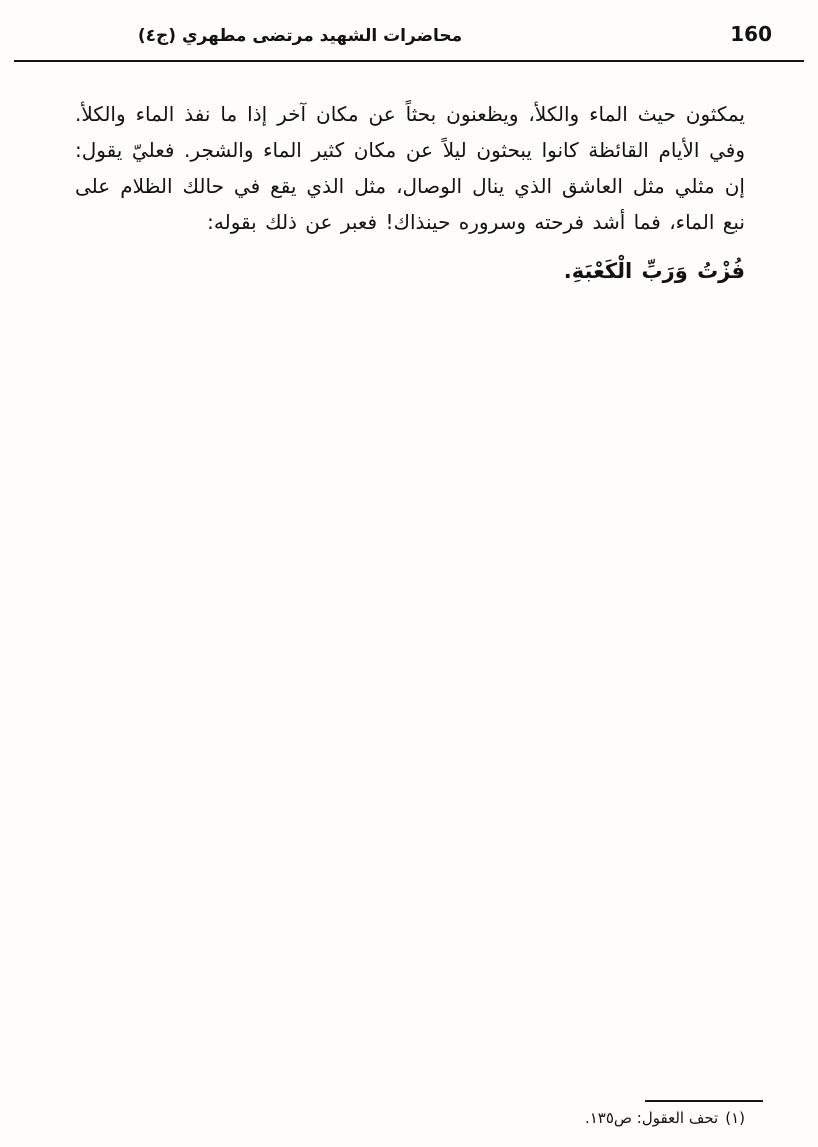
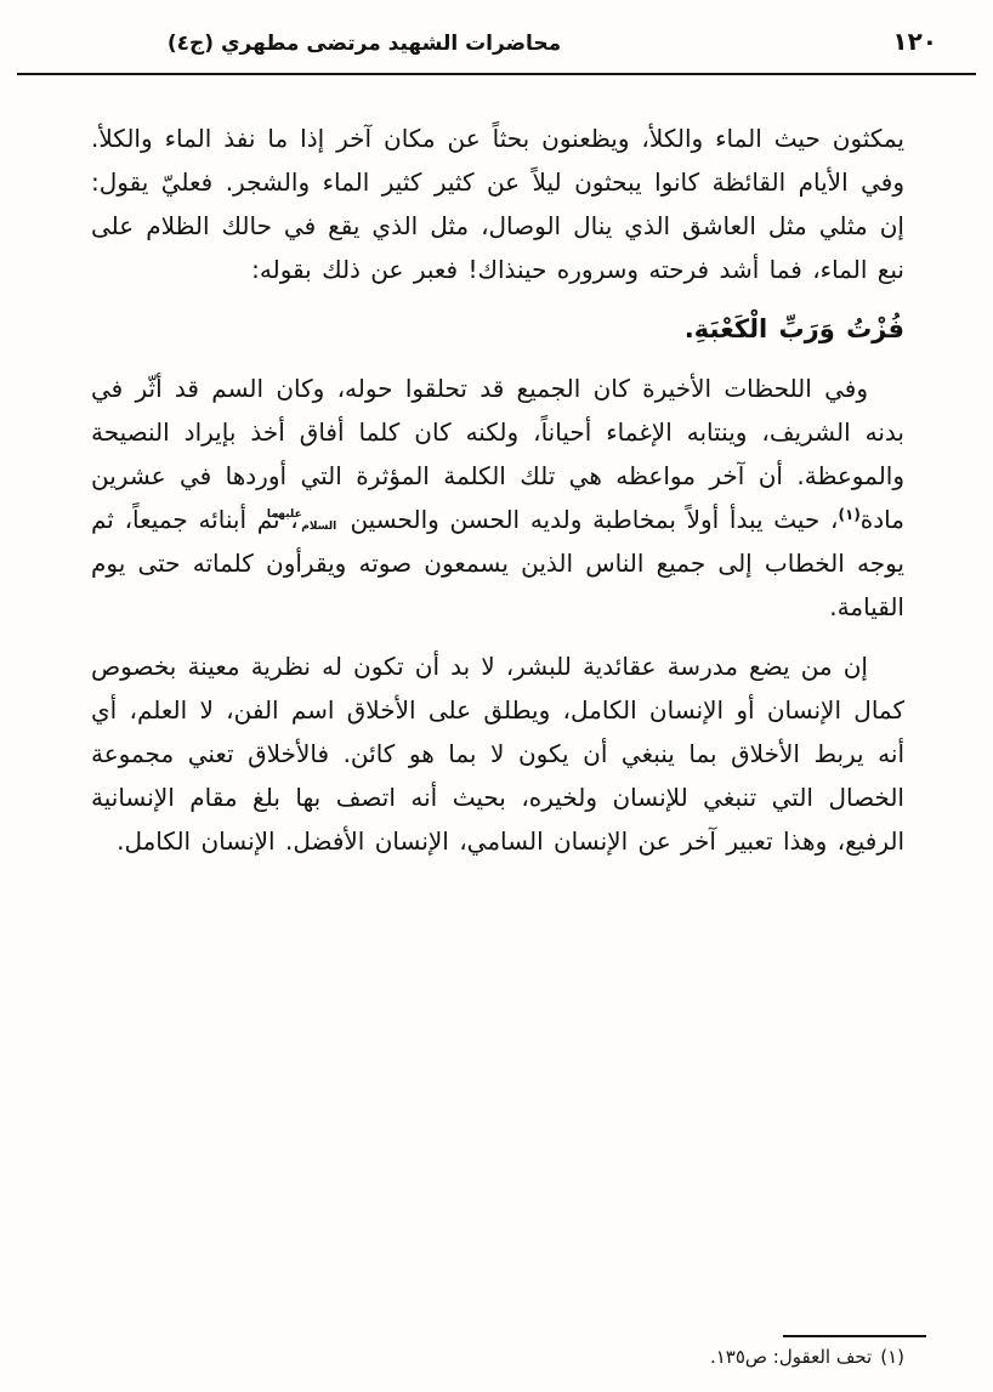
  محاضرات الشهيد مرتضى مطهري (ج٤)
- 160
+ ١٢٠
- يمكثون حيث الماء والكلأ، ويظعنون بحثاً عن مكان آخر إذا ما نفذ الماء والكلأ. وفي الأيام القائظة كانوا يبحثون ليلاً عن مكان كثير الماء والشجر. فعليّ يقول: إن مثلي مثل العاشق الذي ينال الوصال، مثل الذي يقع في حالك الظلام على نبع الماء، فما أشد فرحته وسروره حينذاك! فعبر عن ذلك بقوله:
+ يمكثون حيث الماء والكلأ، ويظعنون بحثاً عن مكان آخر إذا ما نفذ الماء والكلأ. وفي الأيام القائظة كانوا يبحثون ليلاً عن كثير كثير الماء والشجر. فعليّ يقول: إن مثلي مثل العاشق الذي ينال الوصال، مثل الذي يقع في حالك الظلام على نبع الماء، فما أشد فرحته وسروره حينذاك! فعبر عن ذلك بقوله:
  فُزْتُ وَرَبِّ الْكَعْبَةِ.
+ وفي اللحظات الأخيرة كان الجميع قد تحلقوا حوله، وكان السم قد أثّر في بدنه الشريف، وينتابه الإغماء أحياناً، ولكنه كان كلما أفاق أخذ بإيراد النصيحة والموعظة. أن آخر مواعظه هي تلك الكلمة المؤثرة التي أوردها في عشرين مادة(١)، حيث يبدأ أولاً بمخاطبة ولديه الحسن والحسين عليهما السلام، ثم أبنائه جميعاً، ثم يوجه الخطاب إلى جميع الناس الذين يسمعون صوته ويقرأون كلماته حتى يوم القيامة.
+ إن من يضع مدرسة عقائدية للبشر، لا بد أن تكون له نظرية معينة بخصوص كمال الإنسان أو الإنسان الكامل، ويطلق على الأخلاق اسم الفن، لا العلم، أي أنه يربط الأخلاق بما ينبغي أن يكون لا بما هو كائن. فالأخلاق تعني مجموعة الخصال التي تنبغي للإنسان ولخيره، بحيث أنه اتصف بها بلغ مقام الإنسانية الرفيع، وهذا تعبير آخر عن الإنسان السامي، الإنسان الأفضل. الإنسان الكامل.
  (١)تحف العقول: ص١٣٥.
